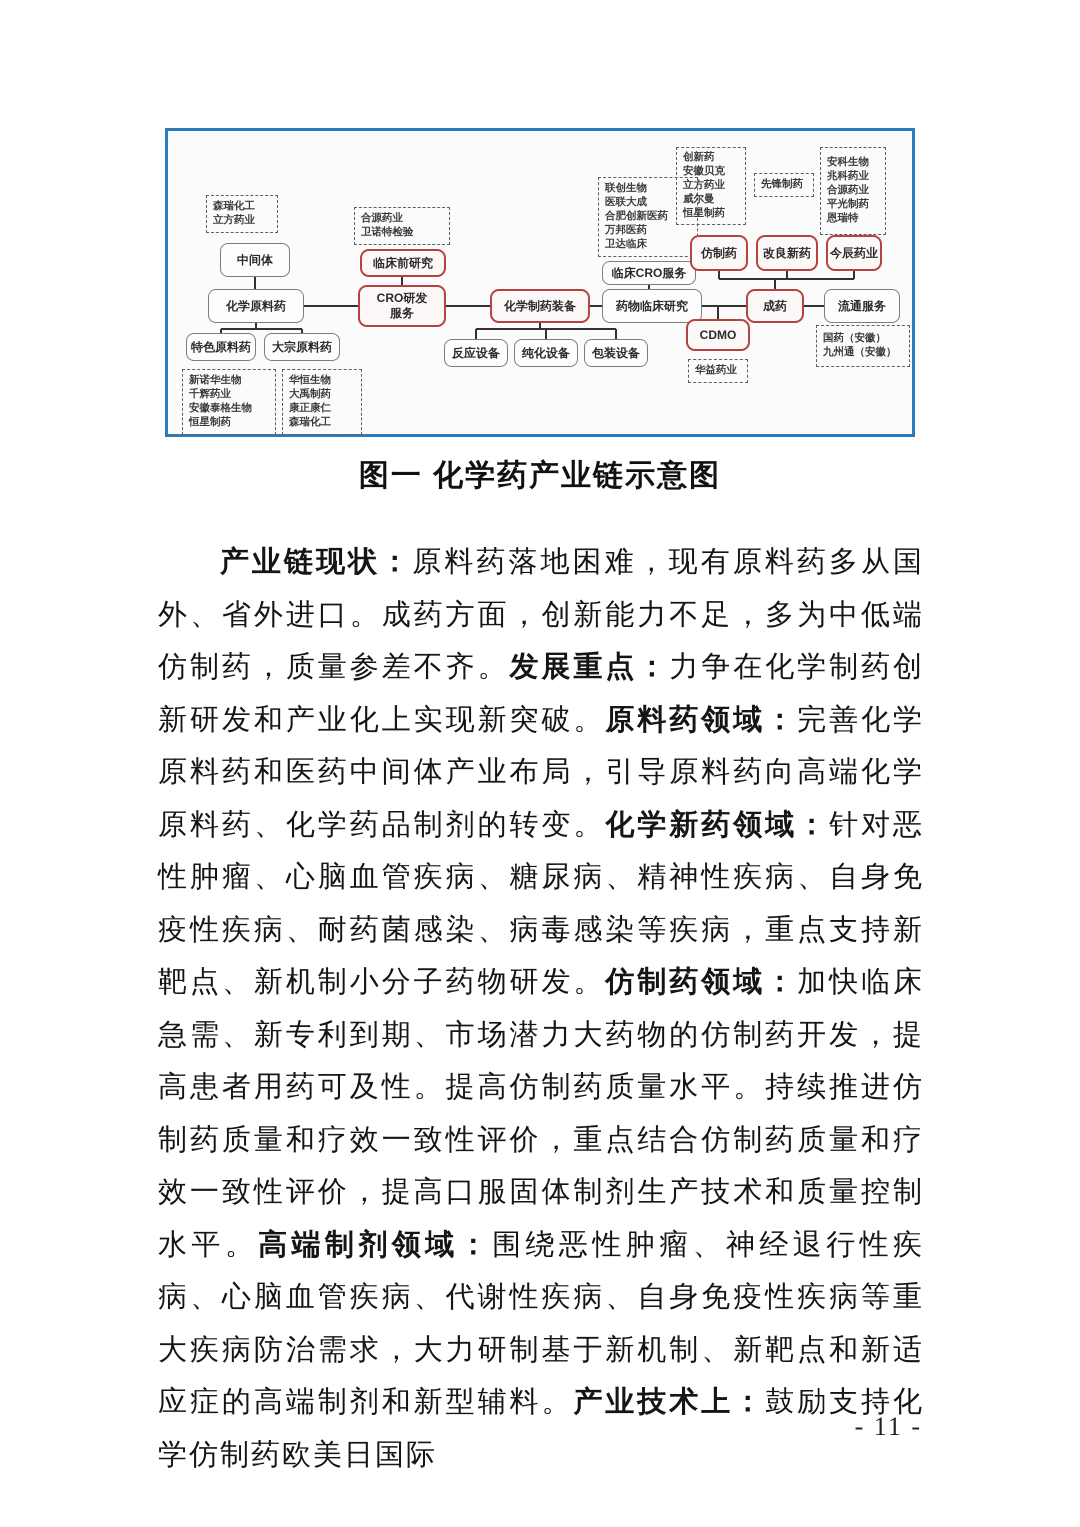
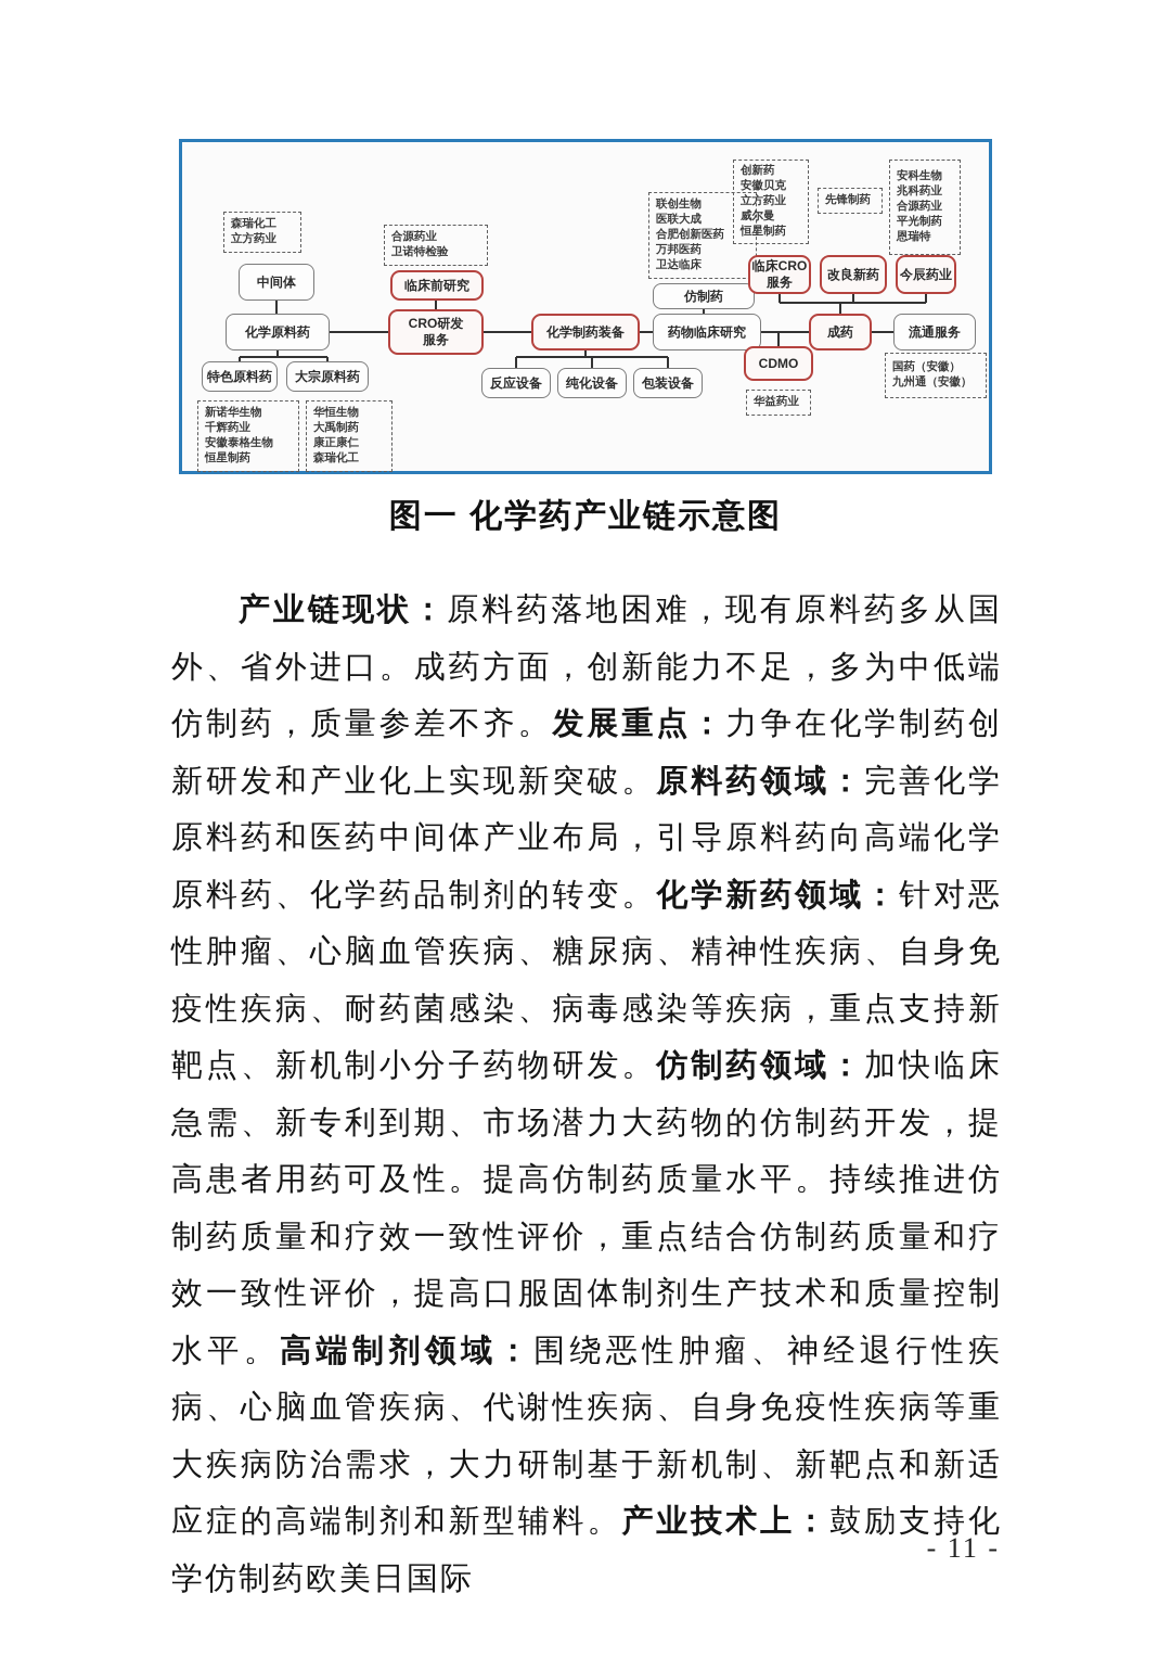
  森瑞化工
  立方药业
  中间体
  化学原料药
  特色原料药
  大宗原料药
  新诺华生物
  千辉药业
  安徽泰格生物
  恒星制药
  华恒生物
  大禹制药
  康正康仁
  森瑞化工
  合源药业
  卫诺特检验
  临床前研究
  CRO研发
  服务
  化学制药装备
  反应设备
  纯化设备
  包装设备
  联创生物
  医联大成
  合肥创新医药
  万邦医药
  卫达临床
- 临床CRO服务
+ 仿制药
  药物临床研究
  创新药
  安徽贝克
  立方药业
  威尔曼
  恒星制药
  先锋制药
  安科生物
  兆科药业
  合源药业
  平光制药
  恩瑞特
- 仿制药
+ 临床CRO服务
  改良新药
  今辰药业
  成药
  流通服务
  CDMO
  华益药业
  国药（安徽）
  九州通（安徽）
  图一 化学药产业链示意图
  产业链现状：原料药落地困难，现有原料药多从国外、省外进口。成药方面，创新能力不足，多为中低端仿制药，质量参差不齐。发展重点：力争在化学制药创新研发和产业化上实现新突破。原料药领域：完善化学原料药和医药中间体产业布局，引导原料药向高端化学原料药、化学药品制剂的转变。化学新药领域：针对恶性肿瘤、心脑血管疾病、糖尿病、精神性疾病、自身免疫性疾病、耐药菌感染、病毒感染等疾病，重点支持新靶点、新机制小分子药物研发。仿制药领域：加快临床急需、新专利到期、市场潜力大药物的仿制药开发，提高患者用药可及性。提高仿制药质量水平。持续推进仿制药质量和疗效一致性评价，重点结合仿制药质量和疗效一致性评价，提高口服固体制剂生产技术和质量控制水平。高端制剂领域：围绕恶性肿瘤、神经退行性疾病、心脑血管疾病、代谢性疾病、自身免疫性疾病等重大疾病防治需求，大力研制基于新机制、新靶点和新适应症的高端制剂和新型辅料。产业技术上：鼓励支持化学仿制药欧美日国际
  - 11 -
